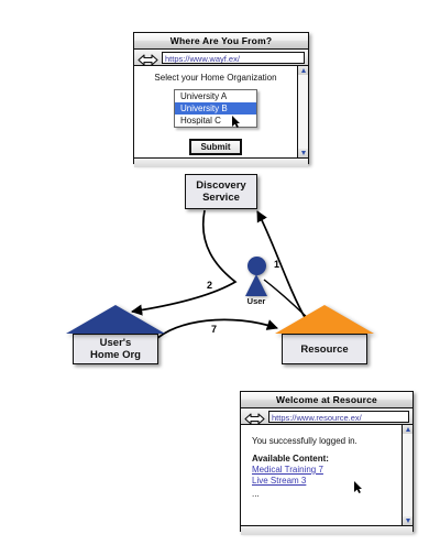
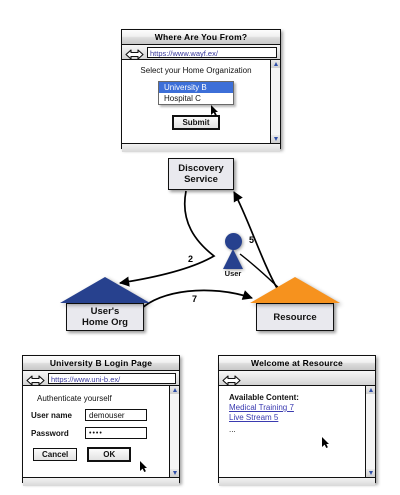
  Where Are You From?
  https://www.wayf.ex/
  Select your Home Organization
- University A
  University B
  Hospital C
  Submit
  Discovery
  Service
  User
  User's
  Home Org
  Resource
- 1
+ 5
  2
  7
+ University B Login Page
+ https://www.uni-b.ex/
+ Authenticate yourself
+ User name
+ demouser
+ Password
+ Cancel
+ OK
  Welcome at Resource
- https://www.resource.ex/
- You successfully logged in.
  Available Content:
  Medical Training 7
- Live Stream 3
+ Live Stream 5
  ...
